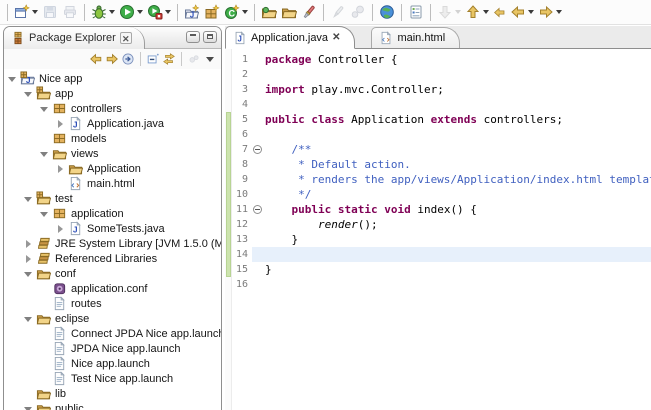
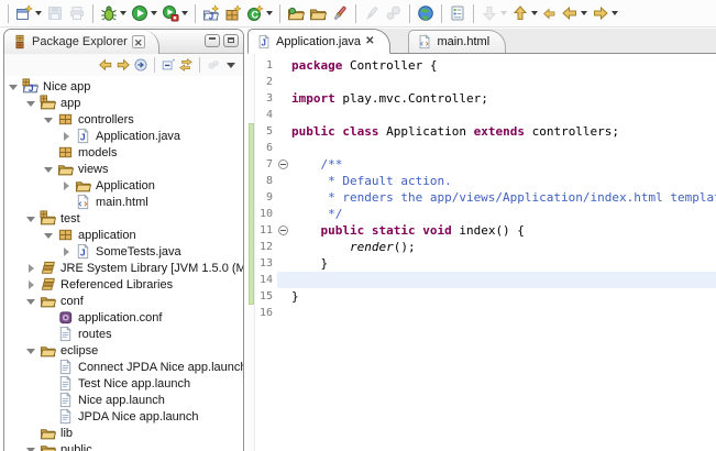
  Package Explorer
  ✕
  Nice app
  app
  controllers
  Application.java
  models
  views
  Application
  main.html
  test
  application
  SomeTests.java
  JRE System Library [JVM 1.5.0 (M
  Referenced Libraries
  conf
  application.conf
  routes
  eclipse
  Connect JPDA Nice app.launc
- JPDA Nice app.launch
+ Test Nice app.launch
  Nice app.launch
- Test Nice app.launch
+ JPDA Nice app.launch
  lib
  public
  Application.java
  ✕
  main.html
  1
  package Controller {
  2
  3
  import play.mvc.Controller;
  4
  5
  public class Application extends controllers;
  6
  7
  /**
  8
  * Default action.
  9
  * renders the app/views/Application/index.html templa
  10
  */
  11
  public static void index() {
  12
  render();
  13
  }
  14
  15
  }
  16
